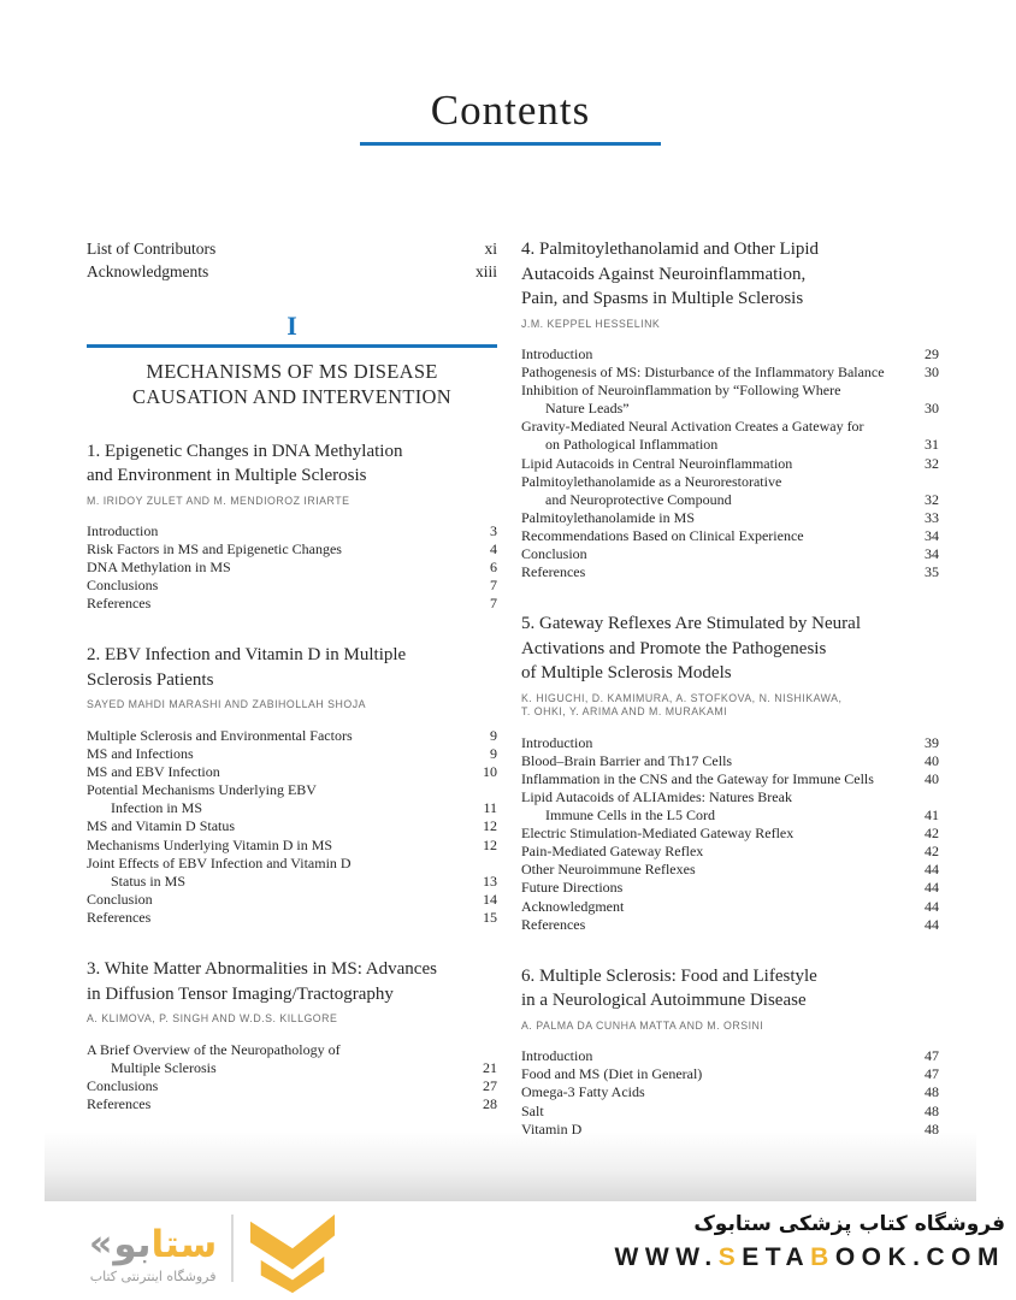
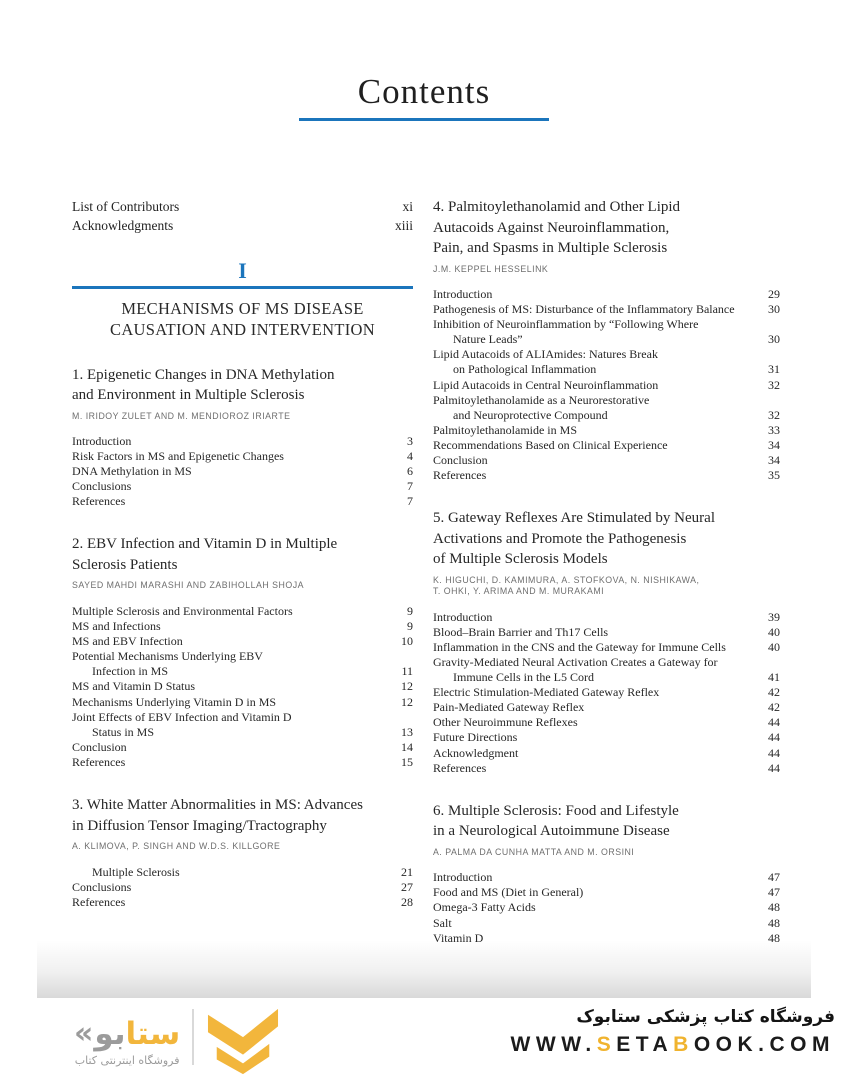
  Contents
  List of Contributors
  xi
  Acknowledgments
  xiii
  I
  MECHANISMS OF MS DISEASE
  CAUSATION AND INTERVENTION
  1. Epigenetic Changes in DNA Methylation
  and Environment in Multiple Sclerosis
  M. IRIDOY ZULET AND M. MENDIOROZ IRIARTE
  Introduction
  3
  Risk Factors in MS and Epigenetic Changes
  4
  DNA Methylation in MS
  6
  Conclusions
  7
  References
  7
  2. EBV Infection and Vitamin D in Multiple
  Sclerosis Patients
  SAYED MAHDI MARASHI AND ZABIHOLLAH SHOJA
  Multiple Sclerosis and Environmental Factors
  9
  MS and Infections
  9
  MS and EBV Infection
  10
  Potential Mechanisms Underlying EBV
  Infection in MS
  11
  MS and Vitamin D Status
  12
  Mechanisms Underlying Vitamin D in MS
  12
  Joint Effects of EBV Infection and Vitamin D
  Status in MS
  13
  Conclusion
  14
  References
  15
  3. White Matter Abnormalities in MS: Advances
  in Diffusion Tensor Imaging/Tractography
  A. KLIMOVA, P. SINGH AND W.D.S. KILLGORE
- A Brief Overview of the Neuropathology of
  Multiple Sclerosis
  21
  Conclusions
  27
  References
  28
  4. Palmitoylethanolamid and Other Lipid
  Autacoids Against Neuroinflammation,
  Pain, and Spasms in Multiple Sclerosis
  J.M. KEPPEL HESSELINK
  Introduction
  29
  Pathogenesis of MS: Disturbance of the Inflammatory Balance
  30
  Inhibition of Neuroinflammation by “Following Where
  Nature Leads”
  30
- Gravity-Mediated Neural Activation Creates a Gateway for
+ Lipid Autacoids of ALIAmides: Natures Break
  on Pathological Inflammation
  31
  Lipid Autacoids in Central Neuroinflammation
  32
  Palmitoylethanolamide as a Neurorestorative
  and Neuroprotective Compound
  32
  Palmitoylethanolamide in MS
  33
  Recommendations Based on Clinical Experience
  34
  Conclusion
  34
  References
  35
  5. Gateway Reflexes Are Stimulated by Neural
  Activations and Promote the Pathogenesis
  of Multiple Sclerosis Models
  K. HIGUCHI, D. KAMIMURA, A. STOFKOVA, N. NISHIKAWA,
  T. OHKI, Y. ARIMA AND M. MURAKAMI
  Introduction
  39
  Blood–Brain Barrier and Th17 Cells
  40
  Inflammation in the CNS and the Gateway for Immune Cells
  40
- Lipid Autacoids of ALIAmides: Natures Break
+ Gravity-Mediated Neural Activation Creates a Gateway for
  Immune Cells in the L5 Cord
  41
  Electric Stimulation-Mediated Gateway Reflex
  42
  Pain-Mediated Gateway Reflex
  42
  Other Neuroimmune Reflexes
  44
  Future Directions
  44
  Acknowledgment
  44
  References
  44
  6. Multiple Sclerosis: Food and Lifestyle
  in a Neurological Autoimmune Disease
  A. PALMA DA CUNHA MATTA AND M. ORSINI
  Introduction
  47
  Food and MS (Diet in General)
  47
  Omega-3 Fatty Acids
  48
  Salt
  48
  Vitamin D
  48
  «
  ستابو
  فروشگاه اینترنتی کتاب
  فروشگاه کتاب پزشکی ستابوک
  WWW.SETABOOK.COM
